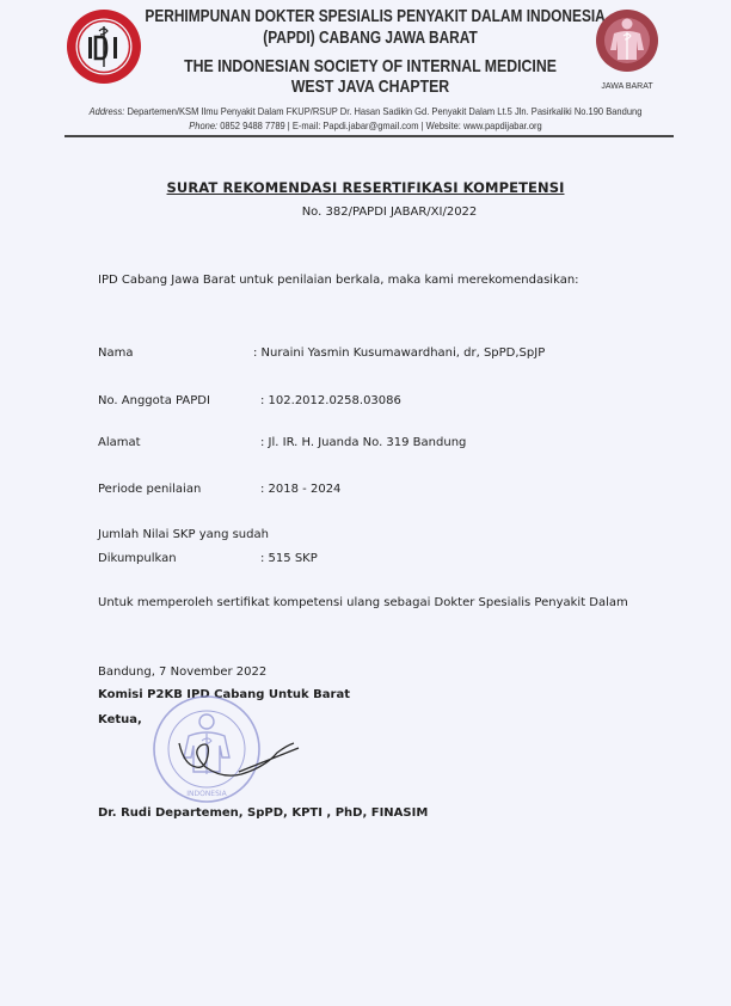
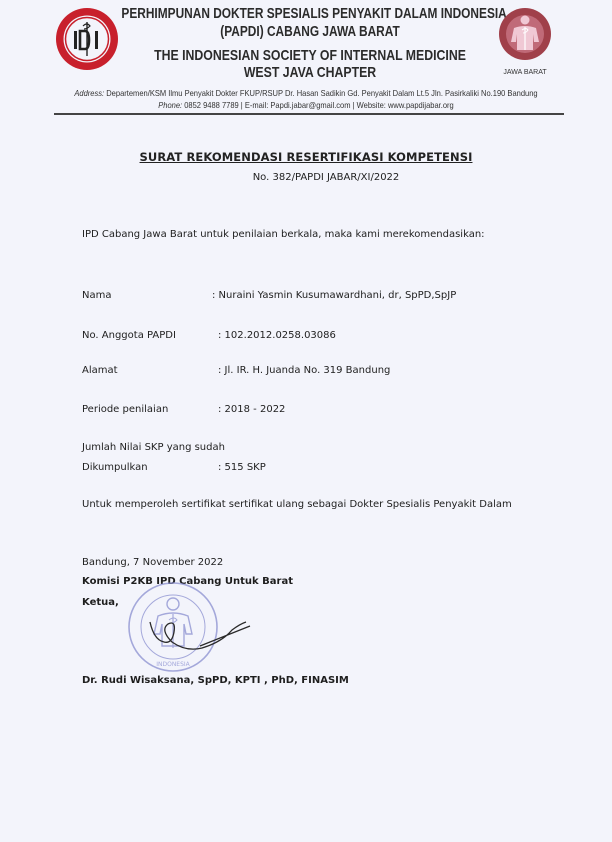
  PERHIMPUNAN DOKTER SPESIALIS PENYAKIT DALAM INDONESI
  (PAPDI) CABANG JAWA BARAT
  THE INDONESIAN SOCIETY OF INTERNAL MEDICINE
  WEST JAVA CHAPTER
- Address: Departemen/KSM Ilmu Penyakit Dalam FKUP/RSUP Dr. Hasan Sadikin Gd. Penyakit Dalam Lt.5 Jln. Pasirkaliki No.190 Bandung
+ Address: Departemen/KSM Ilmu Penyakit Dokter FKUP/RSUP Dr. Hasan Sadikin Gd. Penyakit Dalam Lt.5 Jln. Pasirkaliki No.190 Bandung
  Phone: 0852 9488 7789 | E-mail: Papdi.jabar@gmail.com | Website: www.papdijabar.org
  SURAT REKOMENDASI RESERTIFIKASI KOMPETENSI
  No. 382/PAPDI JABAR/XI/2022
  IPD Cabang Jawa Barat untuk penilaian berkala, maka kami merekomendasikan:
  Nama
  : Nuraini Yasmin Kusumawardhani, dr, SpPD,SpJP
  No. Anggota PAPDI
  : 102.2012.0258.03086
  Alamat
  : Jl. IR. H. Juanda No. 319 Bandung
  Periode penilaian
- : 2018 - 2024
+ : 2018 - 2022
  Jumlah Nilai SKP yang sudah
  Dikumpulkan
  : 515 SKP
- Untuk memperoleh sertifikat kompetensi ulang sebagai Dokter Spesialis Penyakit Dalam
+ Untuk memperoleh sertifikat sertifikat ulang sebagai Dokter Spesialis Penyakit Dalam
  Bandung, 7 November 2022
  Komisi P2KB IPD Cabang Untuk Barat
  Ketua,
- Dr. Rudi Departemen, SpPD, KPTI , PhD, FINASIM
+ Dr. Rudi Wisaksana, SpPD, KPTI , PhD, FINASIM
